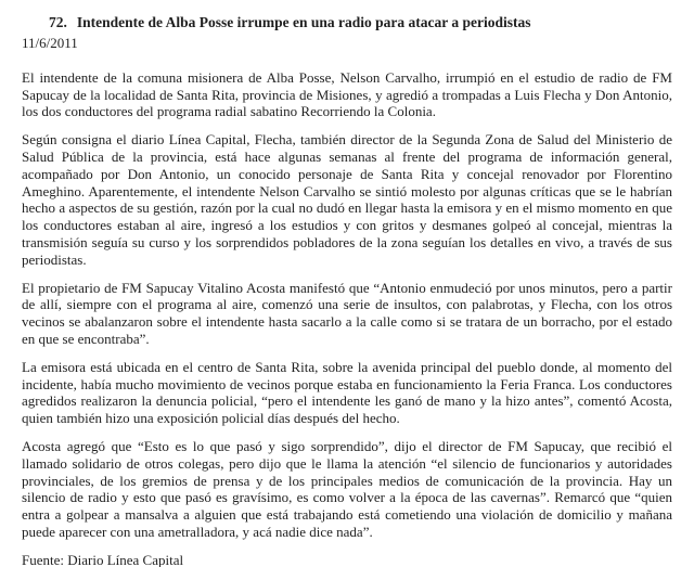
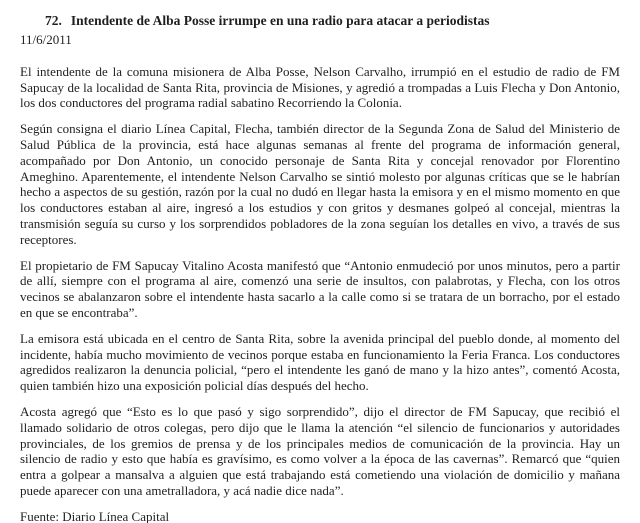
  72. Intendente de Alba Posse irrumpe en una radio para atacar a periodistas
  11/6/2011
  El intendente de la comuna misionera de Alba Posse, Nelson Carvalho, irrumpió en el estudio de radio de FM Sapucay de la localidad de Santa Rita, provincia de Misiones, y agredió a trompadas a Luis Flecha y Don Antonio, los dos conductores del programa radial sabatino Recorriendo la Colonia.
- Según consigna el diario Línea Capital, Flecha, también director de la Segunda Zona de Salud del Ministerio de Salud Pública de la provincia, está hace algunas semanas al frente del programa de información general, acompañado por Don Antonio, un conocido personaje de Santa Rita y concejal renovador por Florentino Ameghino. Aparentemente, el intendente Nelson Carvalho se sintió molesto por algunas críticas que se le habrían hecho a aspectos de su gestión, razón por la cual no dudó en llegar hasta la emisora y en el mismo momento en que los conductores estaban al aire, ingresó a los estudios y con gritos y desmanes golpeó al concejal, mientras la transmisión seguía su curso y los sorprendidos pobladores de la zona seguían los detalles en vivo, a través de sus periodistas.
+ Según consigna el diario Línea Capital, Flecha, también director de la Segunda Zona de Salud del Ministerio de Salud Pública de la provincia, está hace algunas semanas al frente del programa de información general, acompañado por Don Antonio, un conocido personaje de Santa Rita y concejal renovador por Florentino Ameghino. Aparentemente, el intendente Nelson Carvalho se sintió molesto por algunas críticas que se le habrían hecho a aspectos de su gestión, razón por la cual no dudó en llegar hasta la emisora y en el mismo momento en que los conductores estaban al aire, ingresó a los estudios y con gritos y desmanes golpeó al concejal, mientras la transmisión seguía su curso y los sorprendidos pobladores de la zona seguían los detalles en vivo, a través de sus receptores.
  El propietario de FM Sapucay Vitalino Acosta manifestó que “Antonio enmudeció por unos minutos, pero a partir de allí, siempre con el programa al aire, comenzó una serie de insultos, con palabrotas, y Flecha, con los otros vecinos se abalanzaron sobre el intendente hasta sacarlo a la calle como si se tratara de un borracho, por el estado en que se encontraba”.
  La emisora está ubicada en el centro de Santa Rita, sobre la avenida principal del pueblo donde, al momento del incidente, había mucho movimiento de vecinos porque estaba en funcionamiento la Feria Franca. Los conductores agredidos realizaron la denuncia policial, “pero el intendente les ganó de mano y la hizo antes”, comentó Acosta, quien también hizo una exposición policial días después del hecho.
- Acosta agregó que “Esto es lo que pasó y sigo sorprendido”, dijo el director de FM Sapucay, que recibió el llamado solidario de otros colegas, pero dijo que le llama la atención “el silencio de funcionarios y autoridades provinciales, de los gremios de prensa y de los principales medios de comunicación de la provincia. Hay un silencio de radio y esto que pasó es gravísimo, es como volver a la época de las cavernas”. Remarcó que “quien entra a golpear a mansalva a alguien que está trabajando está cometiendo una violación de domicilio y mañana puede aparecer con una ametralladora, y acá nadie dice nada”.
+ Acosta agregó que “Esto es lo que pasó y sigo sorprendido”, dijo el director de FM Sapucay, que recibió el llamado solidario de otros colegas, pero dijo que le llama la atención “el silencio de funcionarios y autoridades provinciales, de los gremios de prensa y de los principales medios de comunicación de la provincia. Hay un silencio de radio y esto que había es gravísimo, es como volver a la época de las cavernas”. Remarcó que “quien entra a golpear a mansalva a alguien que está trabajando está cometiendo una violación de domicilio y mañana puede aparecer con una ametralladora, y acá nadie dice nada”.
  Fuente: Diario Línea Capital
